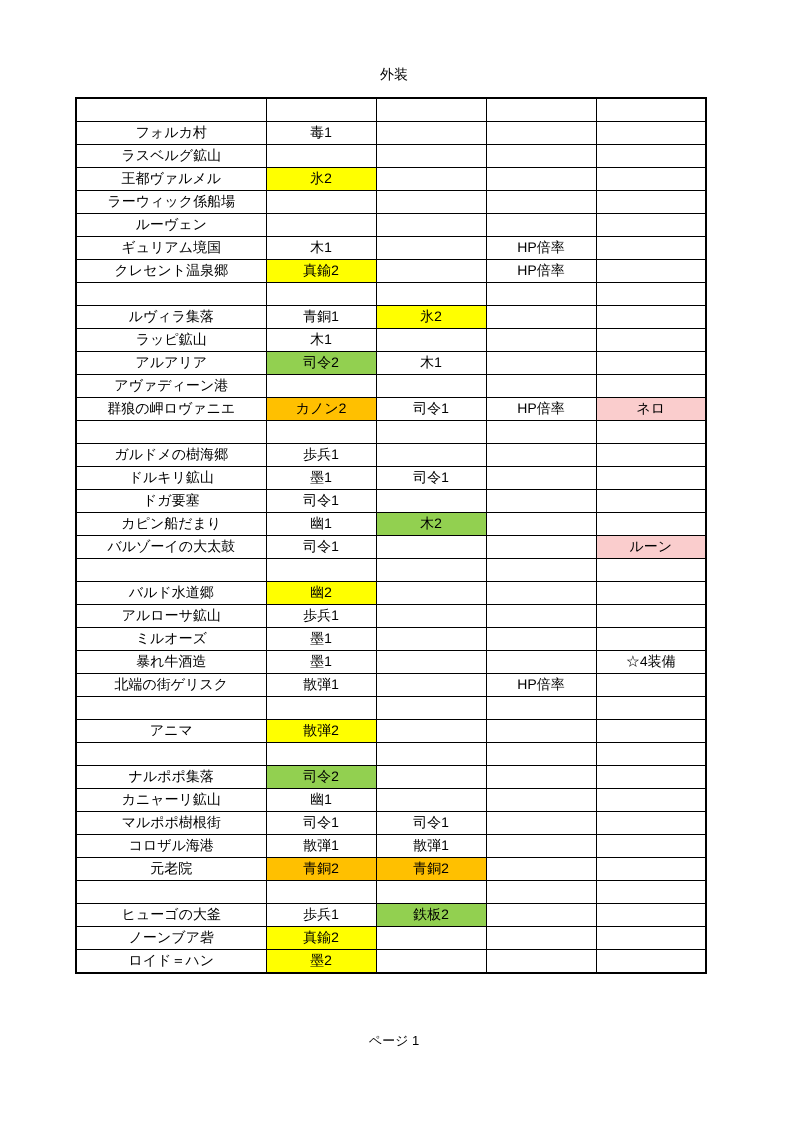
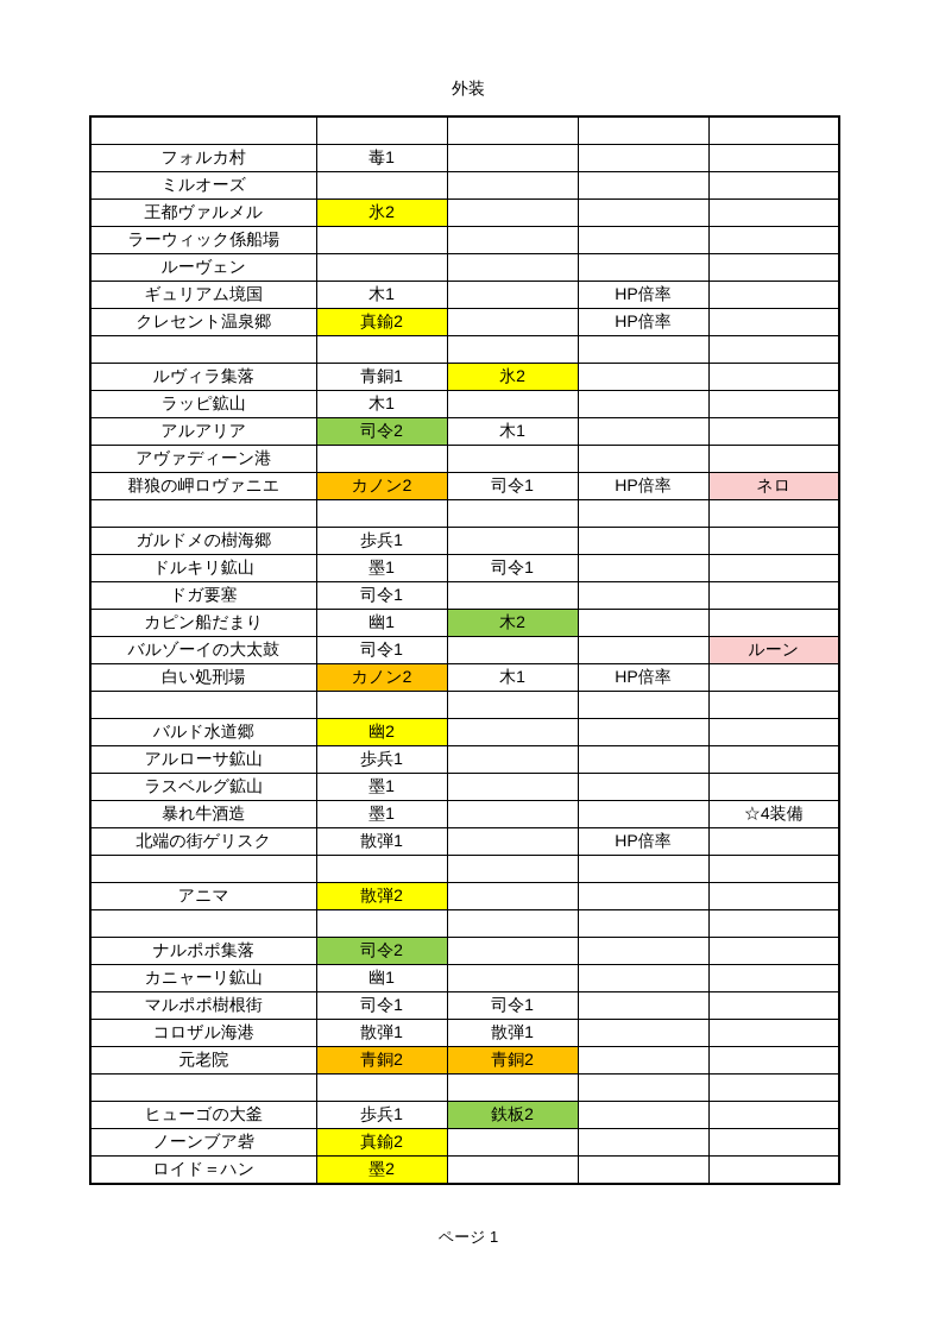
  外装
  フォルカ村	毒1
- ラスベルグ鉱山
+ ミルオーズ
  王都ヴァルメル	氷2
  ラーウィック係船場
  ルーヴェン
  ギュリアム境国	木1		HP倍率
  クレセント温泉郷	真鍮2		HP倍率
  ルヴィラ集落	青銅1	氷2
  ラッピ鉱山	木1
  アルアリア	司令2	木1
  アヴァディーン港
  群狼の岬ロヴァニエ	カノン2	司令1	HP倍率	ネロ
  ガルドメの樹海郷	歩兵1
  ドルキリ鉱山	墨1	司令1
  ドガ要塞	司令1
  カピン船だまり	幽1	木2
  バルゾーイの大太鼓	司令1			ルーン
+ 白い処刑場	カノン2	木1	HP倍率
  バルド水道郷	幽2
  アルローサ鉱山	歩兵1
- ミルオーズ	墨1
+ ラスベルグ鉱山	墨1
  暴れ牛酒造	墨1			☆4装備
  北端の街ゲリスク	散弾1		HP倍率
  アニマ	散弾2
  ナルポポ集落	司令2
  カニャーリ鉱山	幽1
  マルポポ樹根街	司令1	司令1
  コロザル海港	散弾1	散弾1
  元老院	青銅2	青銅2
  ヒューゴの大釜	歩兵1	鉄板2
  ノーンブア砦	真鍮2
  ロイド＝ハン	墨2
  ページ 1
